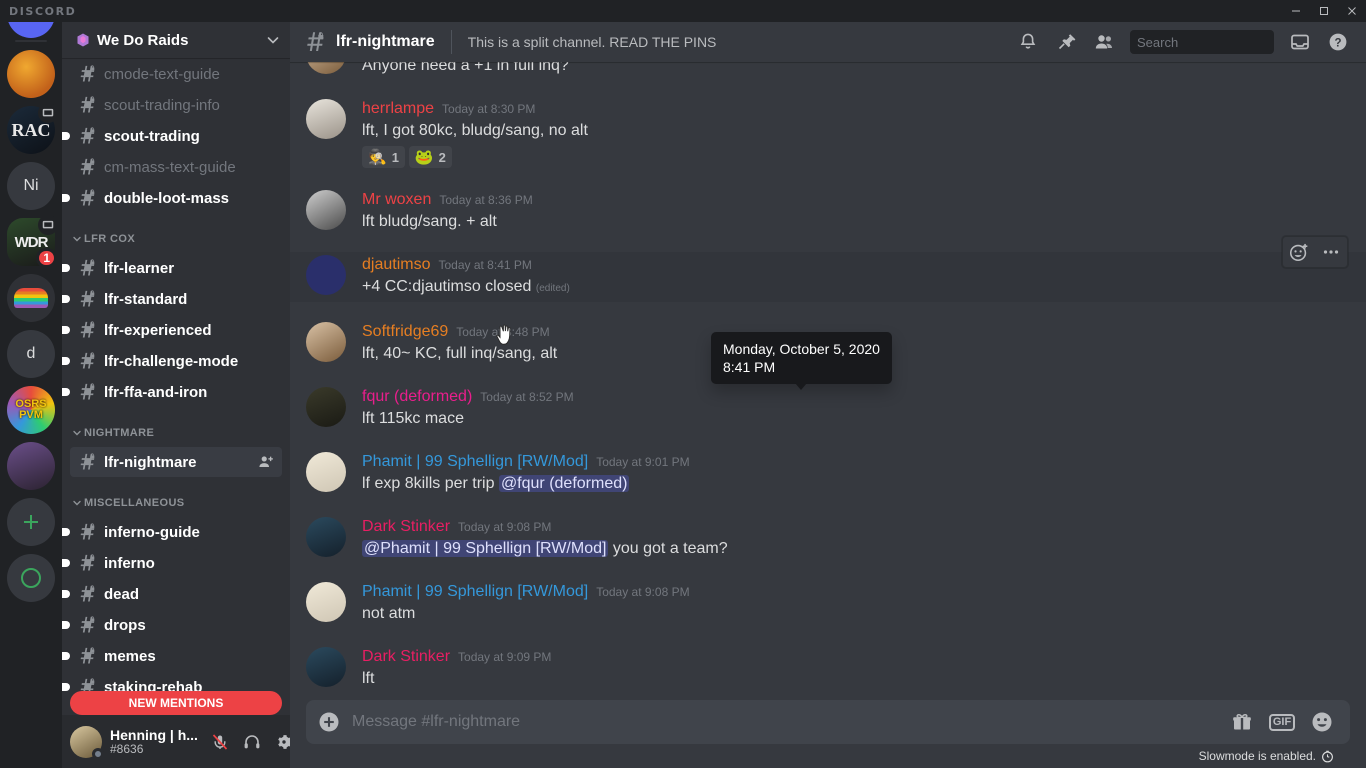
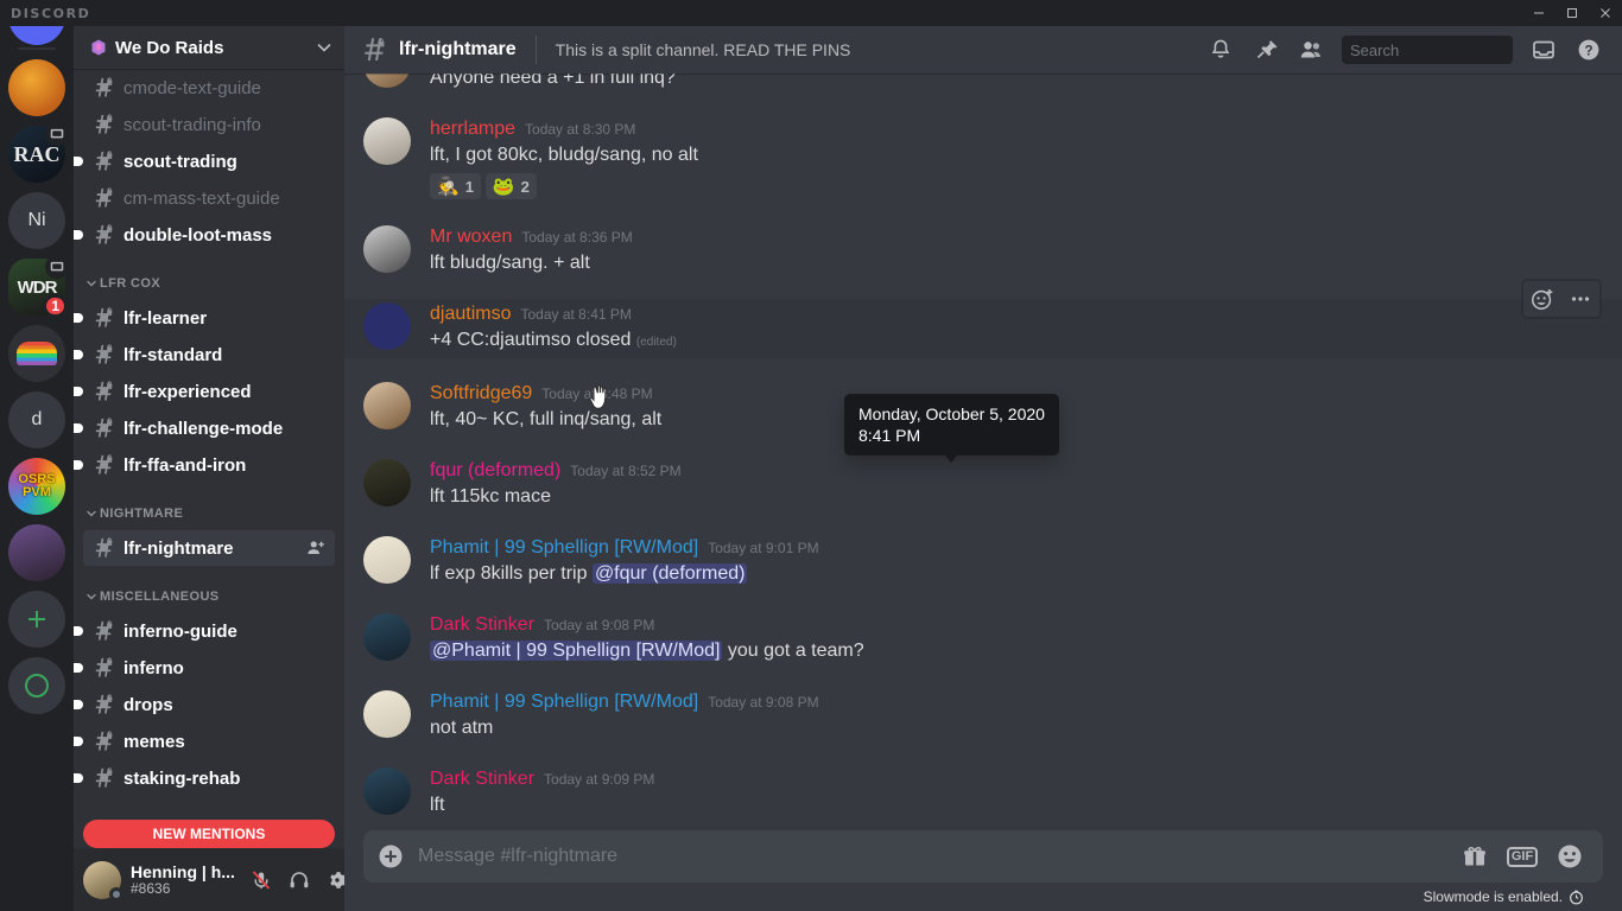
  DISCORD
  RAC
  Ni
  WDR
  1
  d
  OSRS
  PVM
  We Do Raids
  cmode-text-guide
  scout-trading-info
  scout-trading
  cm-mass-text-guide
  double-loot-mass
  LFR COX
  lfr-learner
  lfr-standard
  lfr-experienced
  lfr-challenge-mode
  lfr-ffa-and-iron
  NIGHTMARE
  lfr-nightmare
  MISCELLANEOUS
  inferno-guide
  inferno
- dead
  drops
  memes
  staking-rehab
  NEW MENTIONS
  Henning | h...
  #8636
  lfr-nightmare
  This is a split channel. READ THE PINS
  Search
  ?
  Anyone need a +1 in full inq?
  herrlampe
  Today at 8:30 PM
  lft, I got 80kc, bludg/sang, no alt
  🕵️
  1
  🐸
  2
  Mr woxen
  Today at 8:36 PM
  lft bludg/sang. + alt
  djautimso
  Today at 8:41 PM
  +4 CC:djautimso closed (edited)
  Softfridge69
  Today a:48 PM
  lft, 40~ KC, full inq/sang, alt
  fqur (deformed)
  Today at 8:52 PM
  lft 115kc mace
  Phamit | 99 Sphellign [RW/Mod]
  Today at 9:01 PM
  lf exp 8kills per trip @fqur (deformed)
  Dark Stinker
  Today at 9:08 PM
  @Phamit | 99 Sphellign [RW/Mod] you got a team?
  Phamit | 99 Sphellign [RW/Mod]
  Today at 9:08 PM
  not atm
  Dark Stinker
  Today at 9:09 PM
  lft
  Monday, October 5, 2020
  8:41 PM
  Message #lfr-nightmare
  GIF
  Slowmode is enabled.
